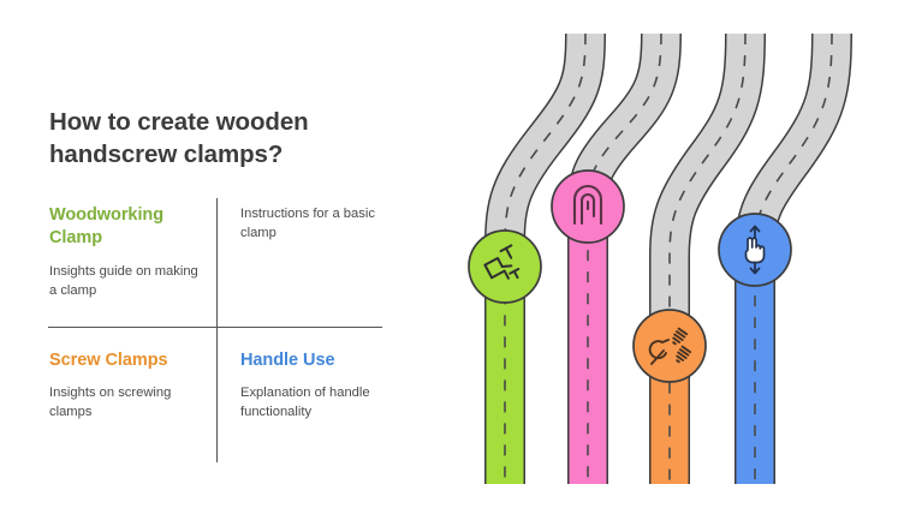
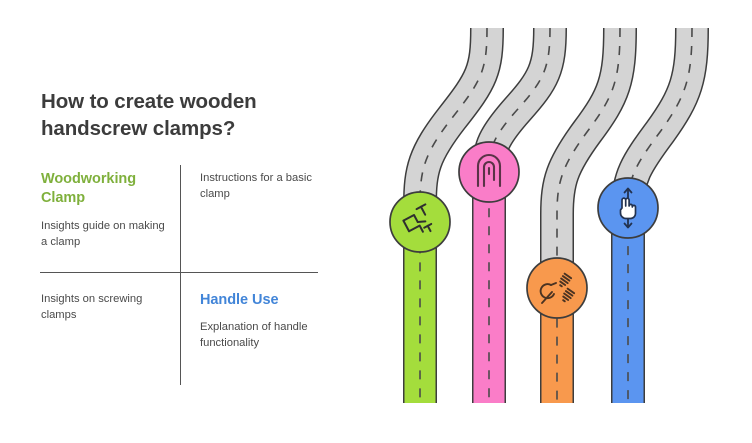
  How to create wooden handscrew clamps?
  Woodworking Clamp
  Insights guide on making a clamp
  Instructions for a basic clamp
- Screw Clamps
  Insights on screwing clamps
  Handle Use
  Explanation of handle functionality
